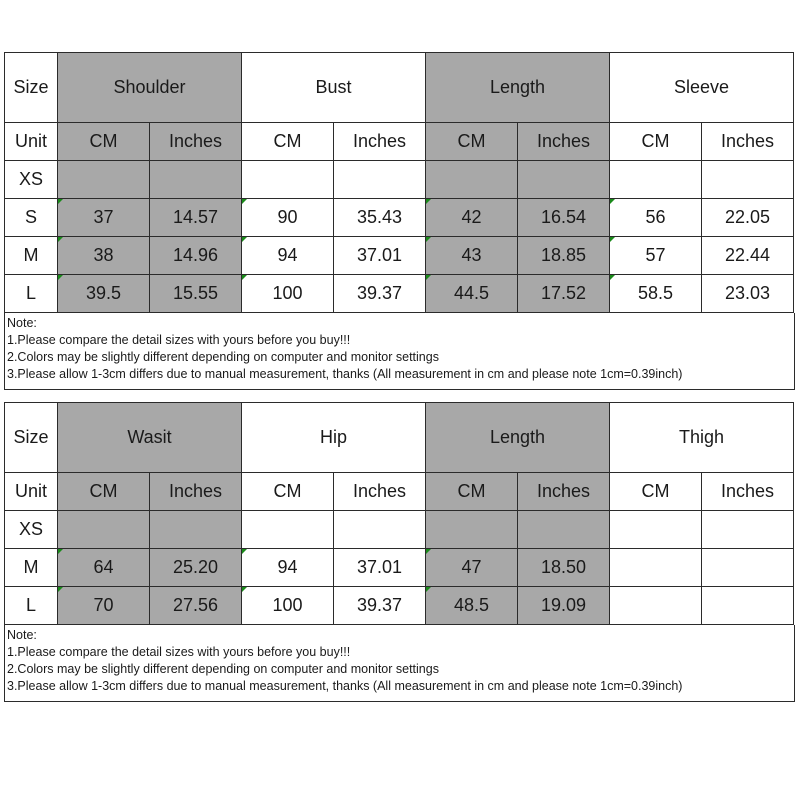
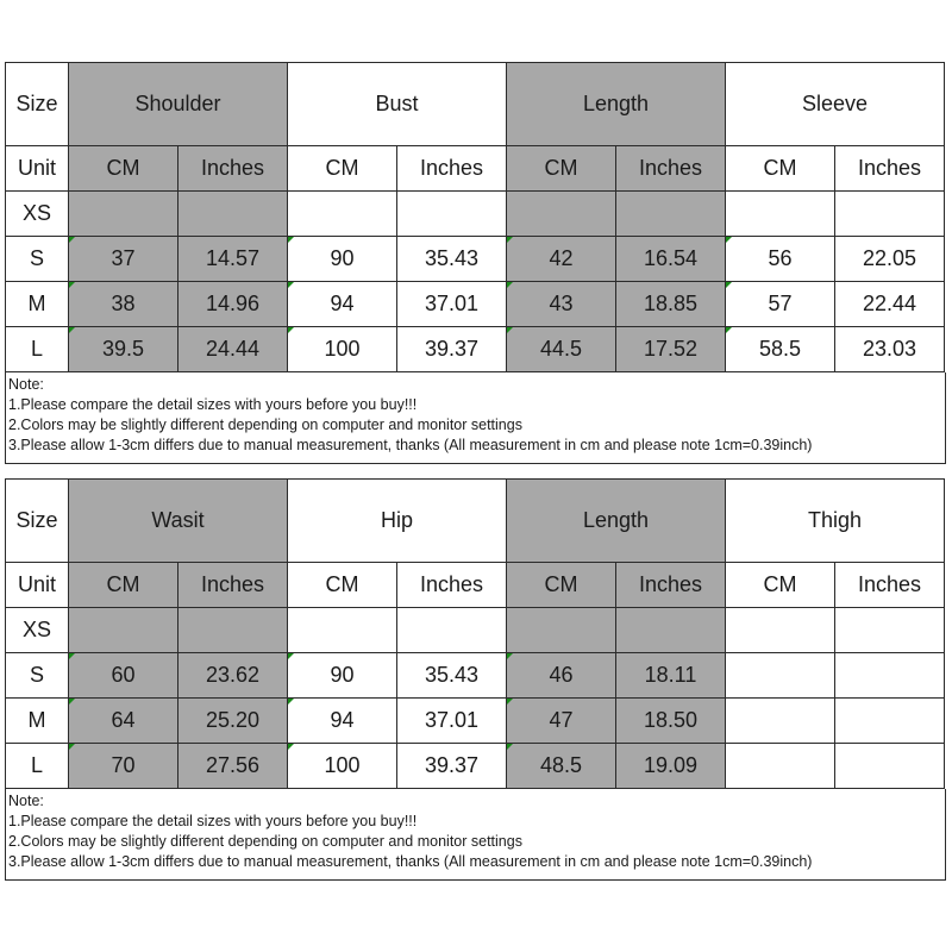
  Size	Shoulder	Bust	Length	Sleeve
  Unit	CM	Inches	CM	Inches	CM	Inches	CM	Inches
  XS
  S	37	14.57	90	35.43	42	16.54	56	22.05
  M	38	14.96	94	37.01	43	18.85	57	22.44
- L	39.5	15.55	100	39.37	44.5	17.52	58.5	23.03
+ L	39.5	24.44	100	39.37	44.5	17.52	58.5	23.03
  Note:
  1.Please compare the detail sizes with yours before you buy!!!
  2.Colors may be slightly different depending on computer and monitor settings
  3.Please allow 1-3cm differs due to manual measurement, thanks (All measurement in cm and please note 1cm=0.39inch)
  Size	Wasit	Hip	Length	Thigh
  Unit	CM	Inches	CM	Inches	CM	Inches	CM	Inches
  XS
+ S	60	23.62	90	35.43	46	18.11
  M	64	25.20	94	37.01	47	18.50
  L	70	27.56	100	39.37	48.5	19.09
  Note:
  1.Please compare the detail sizes with yours before you buy!!!
  2.Colors may be slightly different depending on computer and monitor settings
  3.Please allow 1-3cm differs due to manual measurement, thanks (All measurement in cm and please note 1cm=0.39inch)
